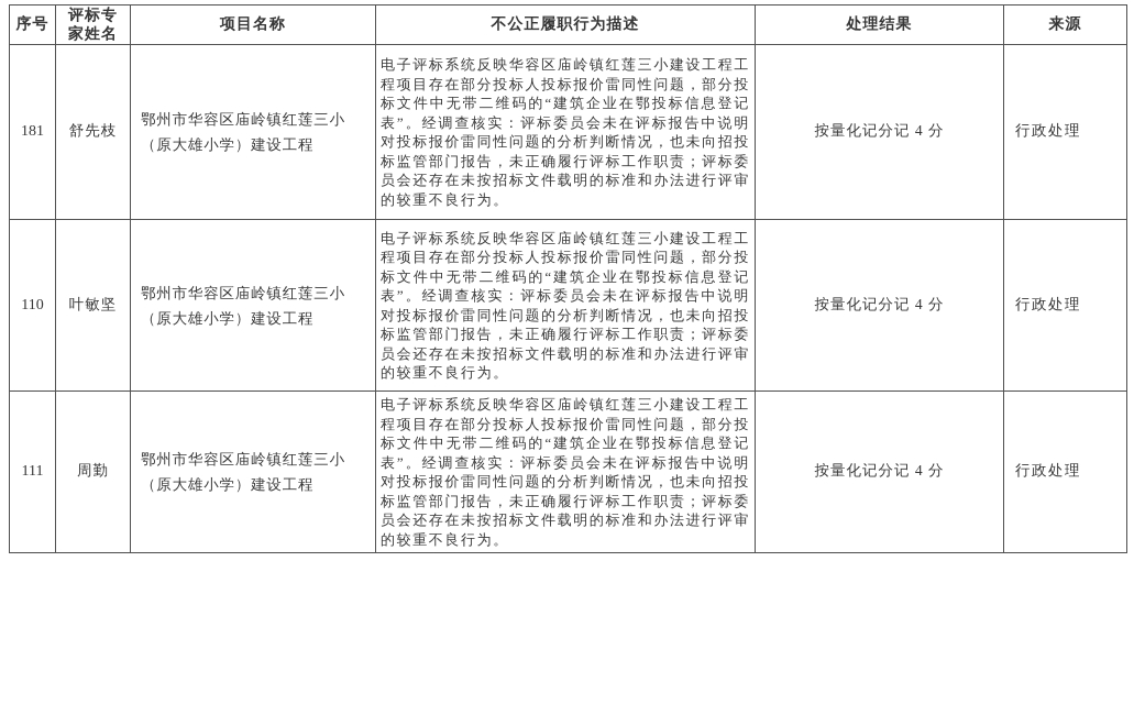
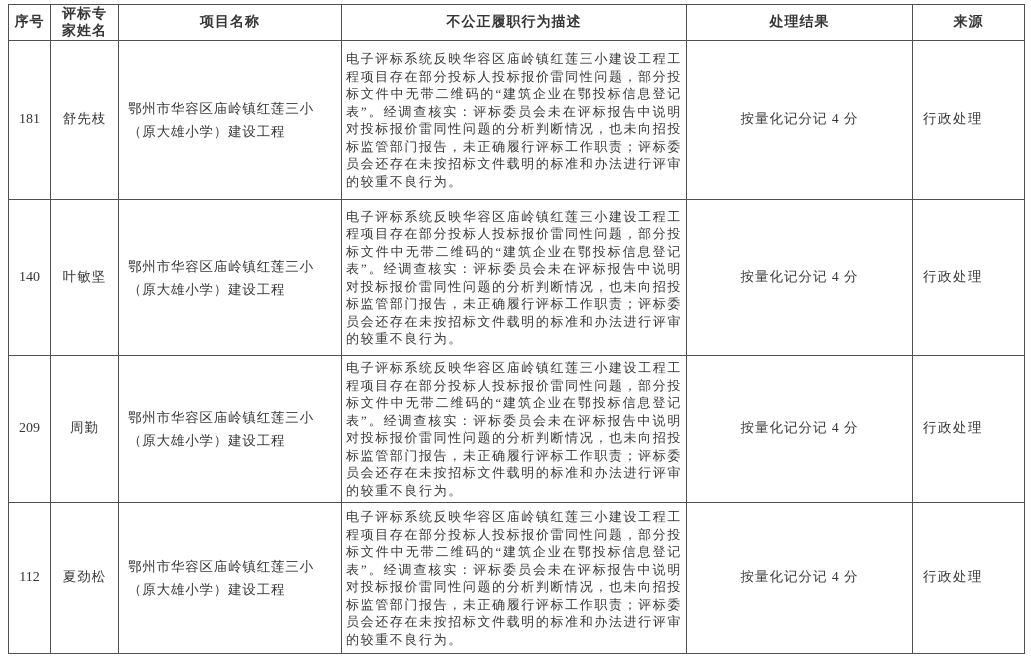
  序号	评标专家姓名	项目名称	不公正履职行为描述	处理结果	来源
  181	舒先枝	鄂州市华容区庙岭镇红莲三小（原大雄小学）建设工程	电子评标系统反映华容区庙岭镇红莲三小建设工程工程项目存在部分投标人投标报价雷同性问题，部分投标文件中无带二维码的“建筑企业在鄂投标信息登记表”。经调查核实：评标委员会未在评标报告中说明对投标报价雷同性问题的分析判断情况，也未向招投标监管部门报告，未正确履行评标工作职责；评标委员会还存在未按招标文件载明的标准和办法进行评审的较重不良行为。	按量化记分记 4 分	行政处理
- 110	叶敏坚	鄂州市华容区庙岭镇红莲三小（原大雄小学）建设工程	电子评标系统反映华容区庙岭镇红莲三小建设工程工程项目存在部分投标人投标报价雷同性问题，部分投标文件中无带二维码的“建筑企业在鄂投标信息登记表”。经调查核实：评标委员会未在评标报告中说明对投标报价雷同性问题的分析判断情况，也未向招投标监管部门报告，未正确履行评标工作职责；评标委员会还存在未按招标文件载明的标准和办法进行评审的较重不良行为。	按量化记分记 4 分	行政处理
+ 140	叶敏坚	鄂州市华容区庙岭镇红莲三小（原大雄小学）建设工程	电子评标系统反映华容区庙岭镇红莲三小建设工程工程项目存在部分投标人投标报价雷同性问题，部分投标文件中无带二维码的“建筑企业在鄂投标信息登记表”。经调查核实：评标委员会未在评标报告中说明对投标报价雷同性问题的分析判断情况，也未向招投标监管部门报告，未正确履行评标工作职责；评标委员会还存在未按招标文件载明的标准和办法进行评审的较重不良行为。	按量化记分记 4 分	行政处理
- 111	周勤	鄂州市华容区庙岭镇红莲三小（原大雄小学）建设工程	电子评标系统反映华容区庙岭镇红莲三小建设工程工程项目存在部分投标人投标报价雷同性问题，部分投标文件中无带二维码的“建筑企业在鄂投标信息登记表”。经调查核实：评标委员会未在评标报告中说明对投标报价雷同性问题的分析判断情况，也未向招投标监管部门报告，未正确履行评标工作职责；评标委员会还存在未按招标文件载明的标准和办法进行评审的较重不良行为。	按量化记分记 4 分	行政处理
+ 209	周勤	鄂州市华容区庙岭镇红莲三小（原大雄小学）建设工程	电子评标系统反映华容区庙岭镇红莲三小建设工程工程项目存在部分投标人投标报价雷同性问题，部分投标文件中无带二维码的“建筑企业在鄂投标信息登记表”。经调查核实：评标委员会未在评标报告中说明对投标报价雷同性问题的分析判断情况，也未向招投标监管部门报告，未正确履行评标工作职责；评标委员会还存在未按招标文件载明的标准和办法进行评审的较重不良行为。	按量化记分记 4 分	行政处理
+ 112	夏劲松	鄂州市华容区庙岭镇红莲三小（原大雄小学）建设工程	电子评标系统反映华容区庙岭镇红莲三小建设工程工程项目存在部分投标人投标报价雷同性问题，部分投标文件中无带二维码的“建筑企业在鄂投标信息登记表”。经调查核实：评标委员会未在评标报告中说明对投标报价雷同性问题的分析判断情况，也未向招投标监管部门报告，未正确履行评标工作职责；评标委员会还存在未按招标文件载明的标准和办法进行评审的较重不良行为。	按量化记分记 4 分	行政处理
